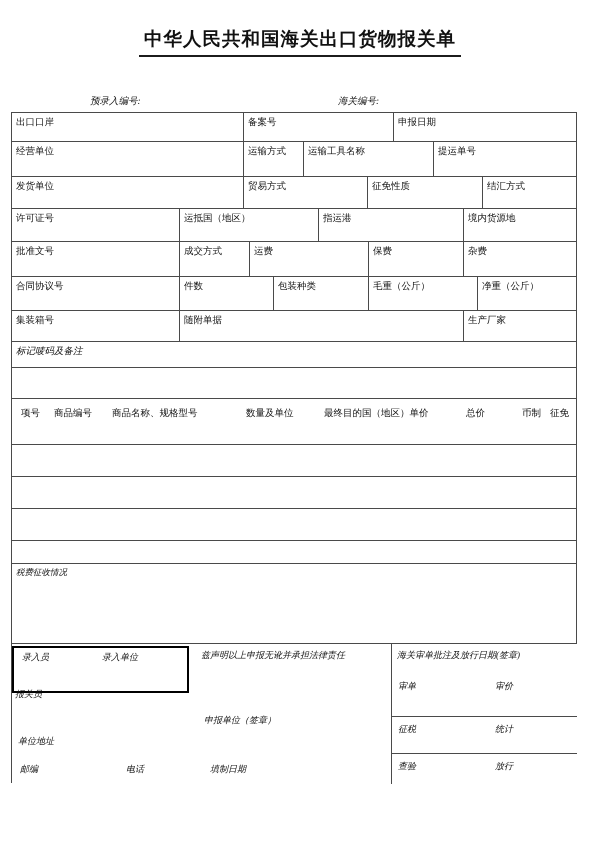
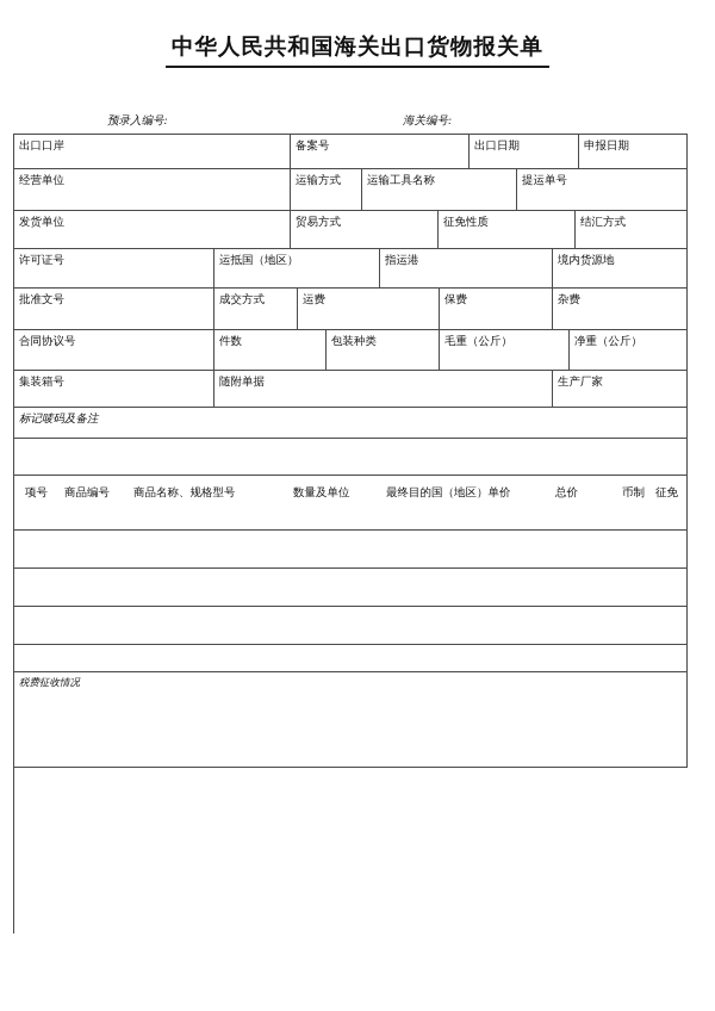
  中华人民共和国海关出口货物报关单
  预录入编号:
  海关编号:
  出口口岸
  备案号
+ 出口日期
  申报日期
  经营单位
  运输方式
  运输工具名称
  提运单号
  发货单位
  贸易方式
  征免性质
  结汇方式
  许可证号
  运抵国（地区）
  指运港
  境内货源地
  批准文号
  成交方式
  运费
  保费
  杂费
  合同协议号
  件数
  包装种类
  毛重（公斤）
  净重（公斤）
  集装箱号
  随附单据
  生产厂家
  标记唛码及备注
  项号
  商品编号
  商品名称、规格型号
  数量及单位
  最终目的国（地区）单价
  总价
  币制
  征免
  税费征收情况
- 录入员
- 录入单位
- 报关员
- 兹声明以上申报无讹并承担法律责任
- 申报单位（签章）
- 单位地址
- 邮编
- 电话
- 填制日期
- 海关审单批注及放行日期(签章)
- 审单
- 审价
- 征税
- 统计
- 查验
- 放行
